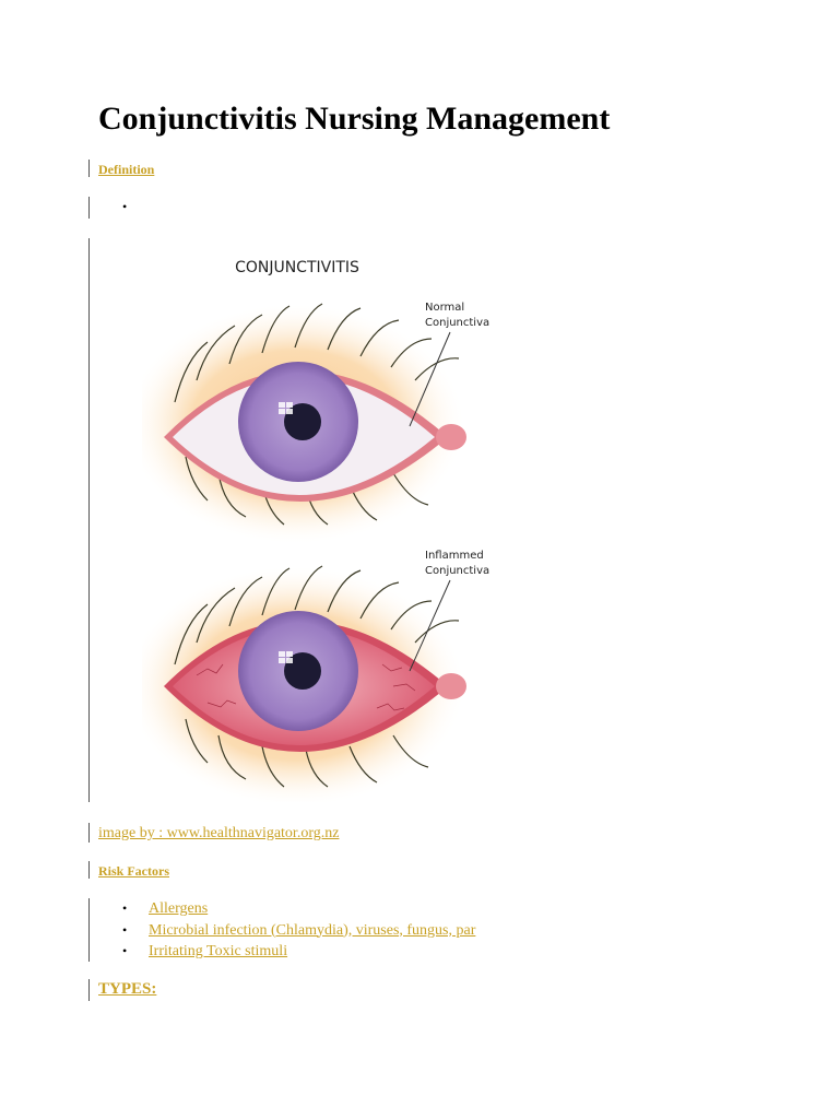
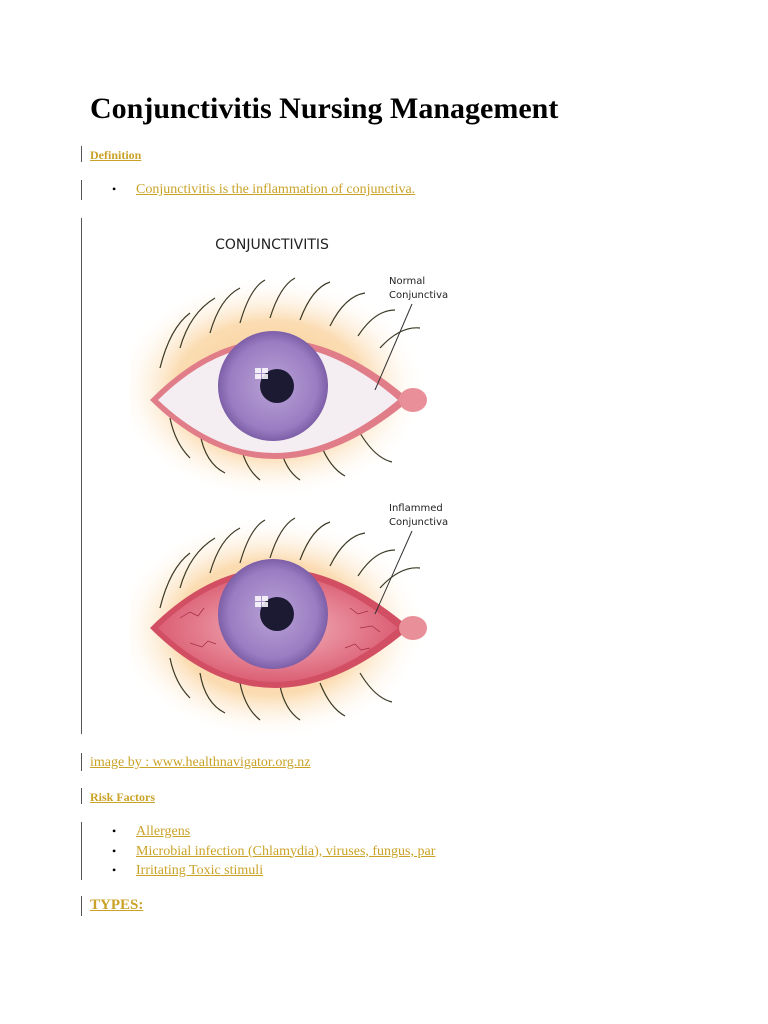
  Conjunctivitis Nursing Management
  Definition
  •
+ Conjunctivitis is the inflammation of conjunctiva.
  CONJUNCTIVITIS
  Normal
  Conjunctiva
  Inflammed
  Conjunctiva
  image by : www.healthnavigator.org.nz
  Risk Factors
  •
  Allergens
  •
  Microbial infection (Chlamydia), viruses, fungus, par
  •
  Irritating Toxic stimuli
  TYPES:
